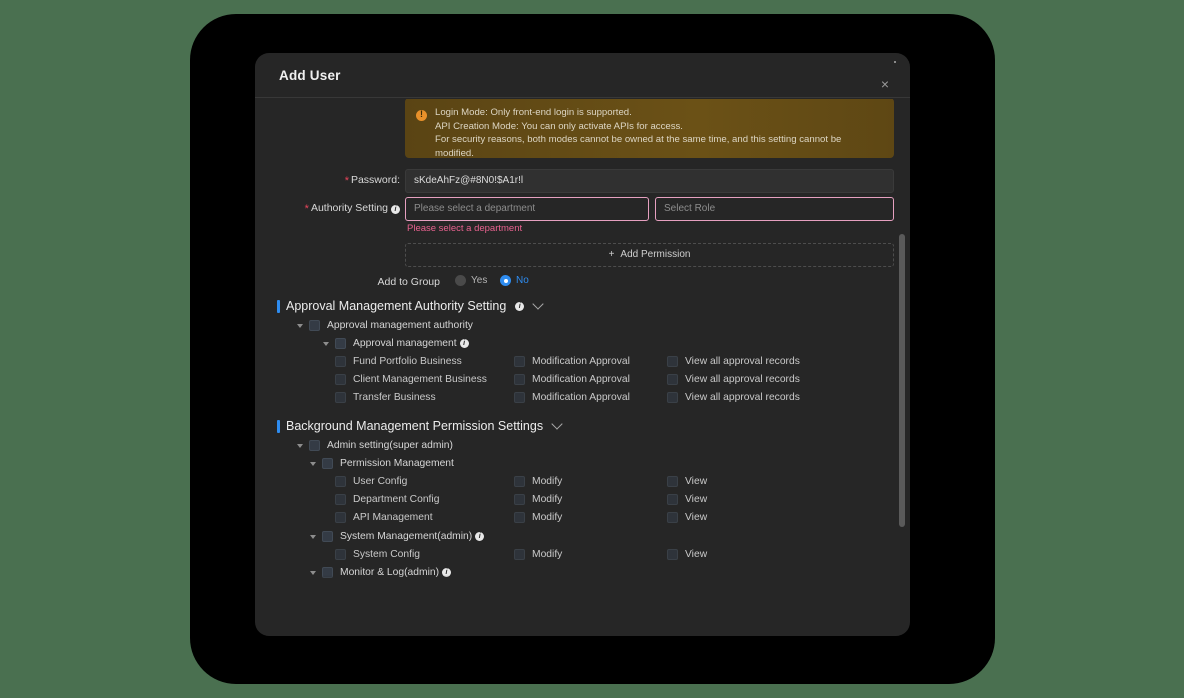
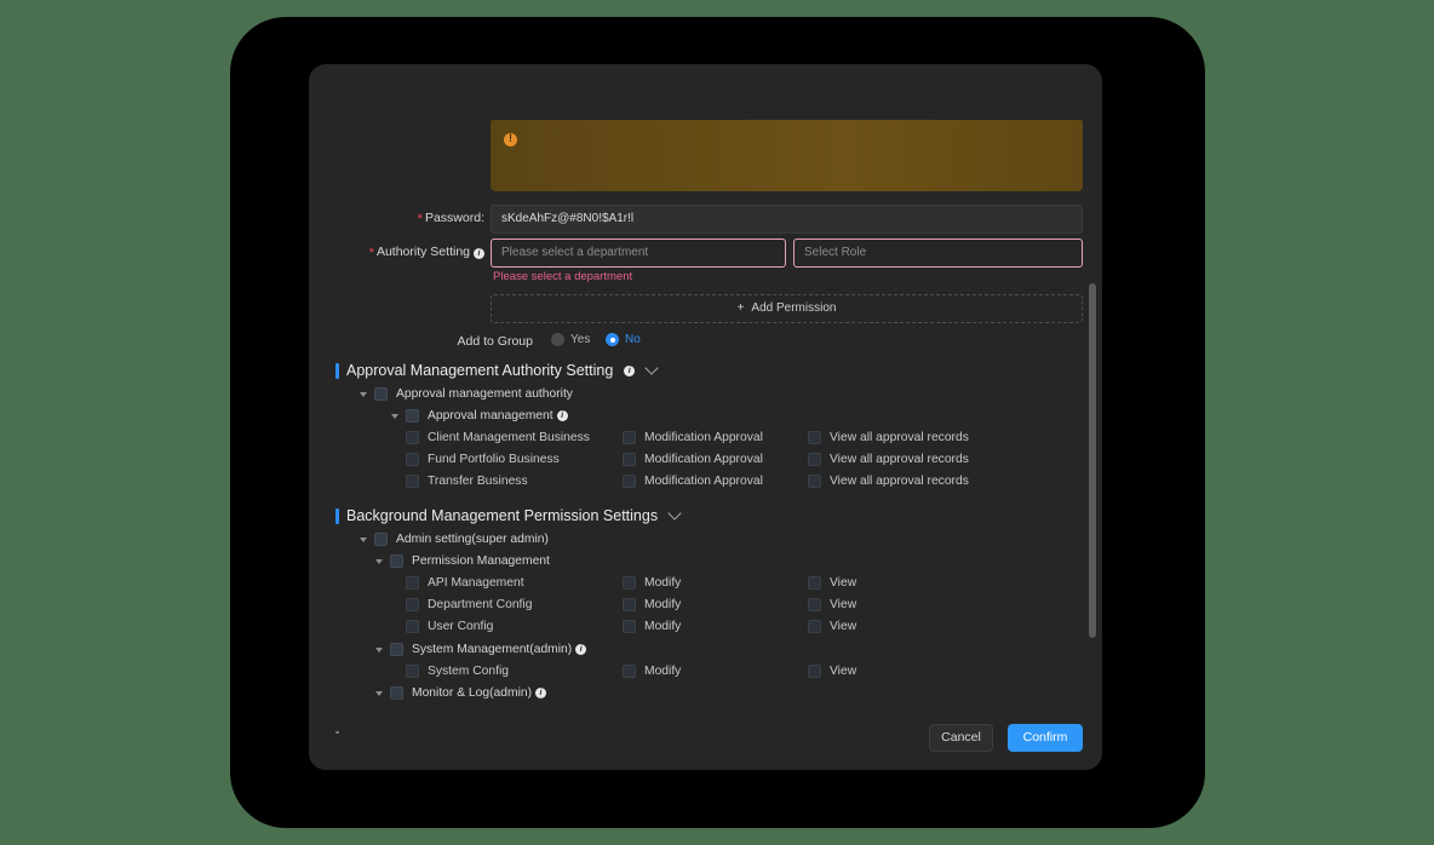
- Add User
- ×
- Login Mode: Only front-end login is supported.
- API Creation Mode: You can only activate APIs for access.
- For security reasons, both modes cannot be owned at the same time, and this setting cannot be
- modified.
  * Password:
  sKdeAhFz@#8N0!$A1r!l
  * Authority Setting
  Please select a department
  Select Role
  Please select a department
  + Add Permission
  Add to Group
  Yes
  No
  Approval Management Authority Setting
  Approval management authority
  Approval management
- Fund Portfolio Business
+ Client Management Business
  Modification Approval
  View all approval records
- Client Management Business
+ Fund Portfolio Business
  Modification Approval
  View all approval records
  Transfer Business
  Modification Approval
  View all approval records
  Background Management Permission Settings
  Admin setting(super admin)
  Permission Management
- User Config
+ API Management
  Modify
  View
  Department Config
  Modify
  View
- API Management
+ User Config
  Modify
  View
  System Management(admin)
  System Config
  Modify
  View
  Monitor & Log(admin)
+ Cancel
+ Confirm
